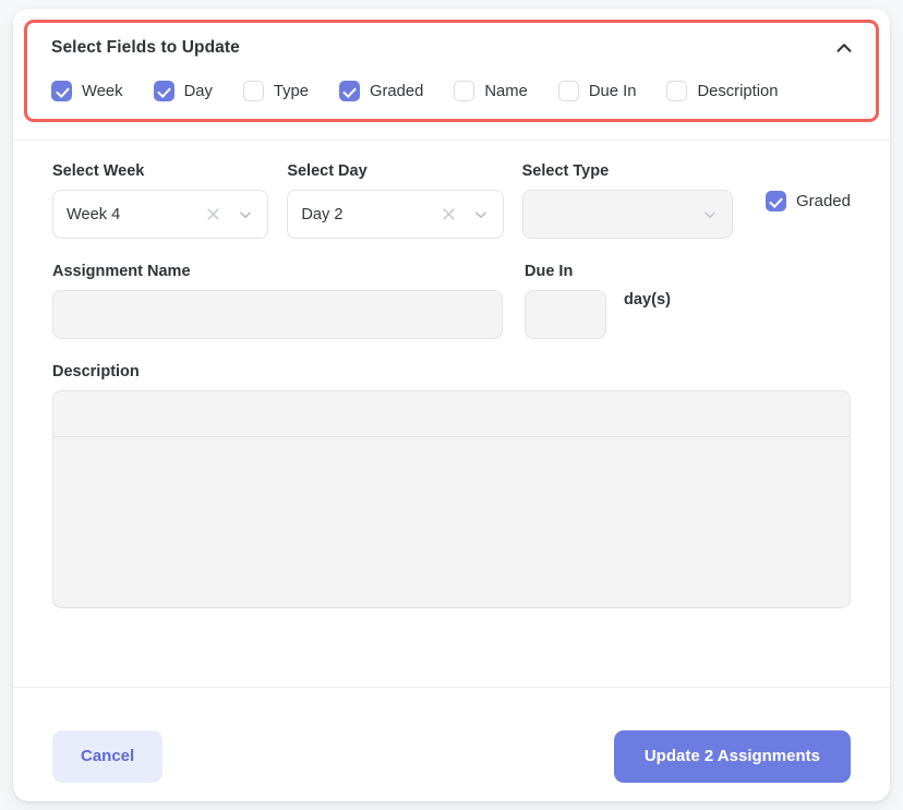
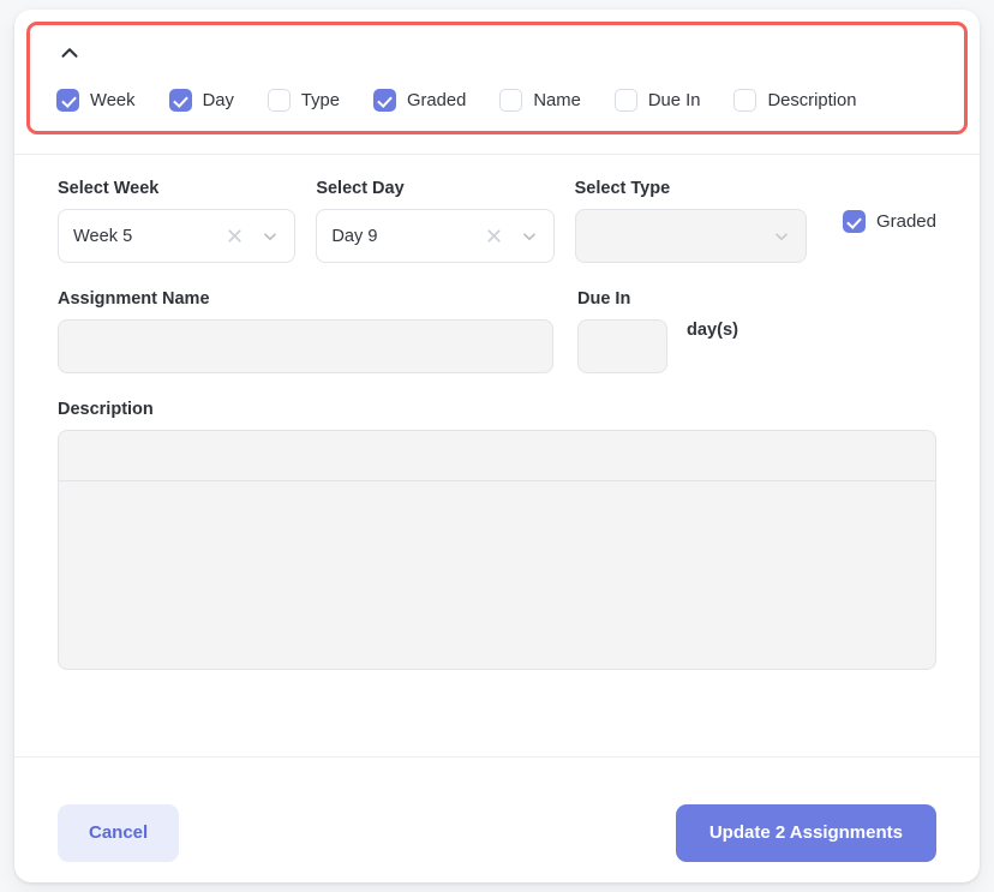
- Select Fields to Update
  Week
  Day
  Type
  Graded
  Name
  Due In
  Description
  Select Week
- Week 4
+ Week 5
  Select Day
- Day 2
+ Day 9
  Select Type
  Graded
  Assignment Name
  Due In
  day(s)
  Description
  Cancel
  Update 2 Assignments
